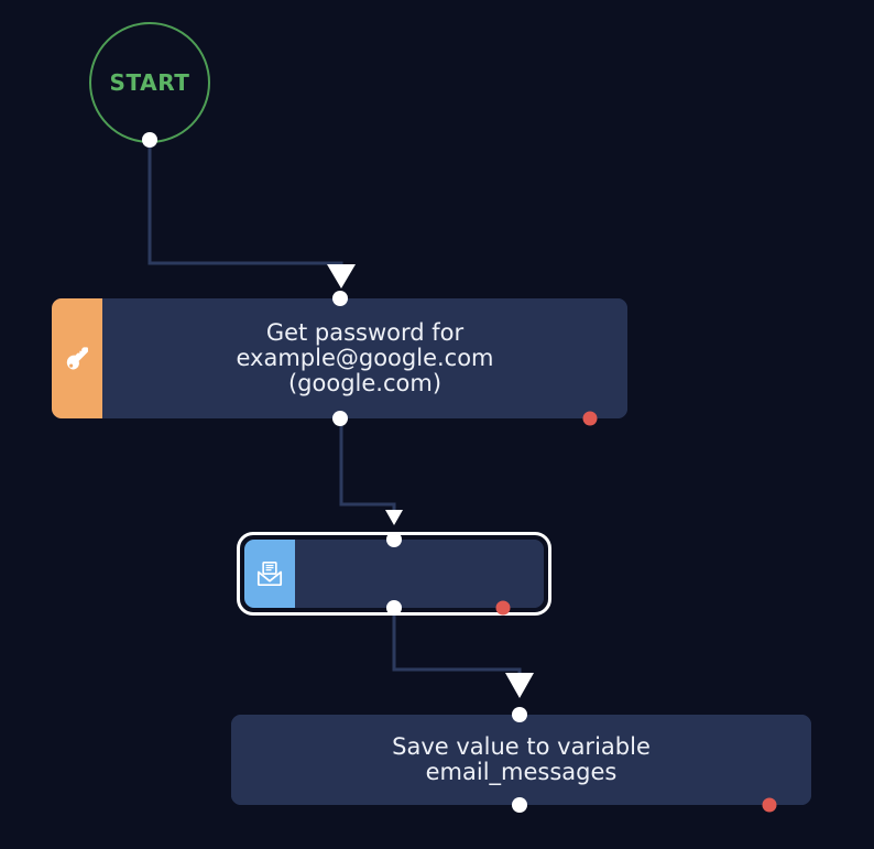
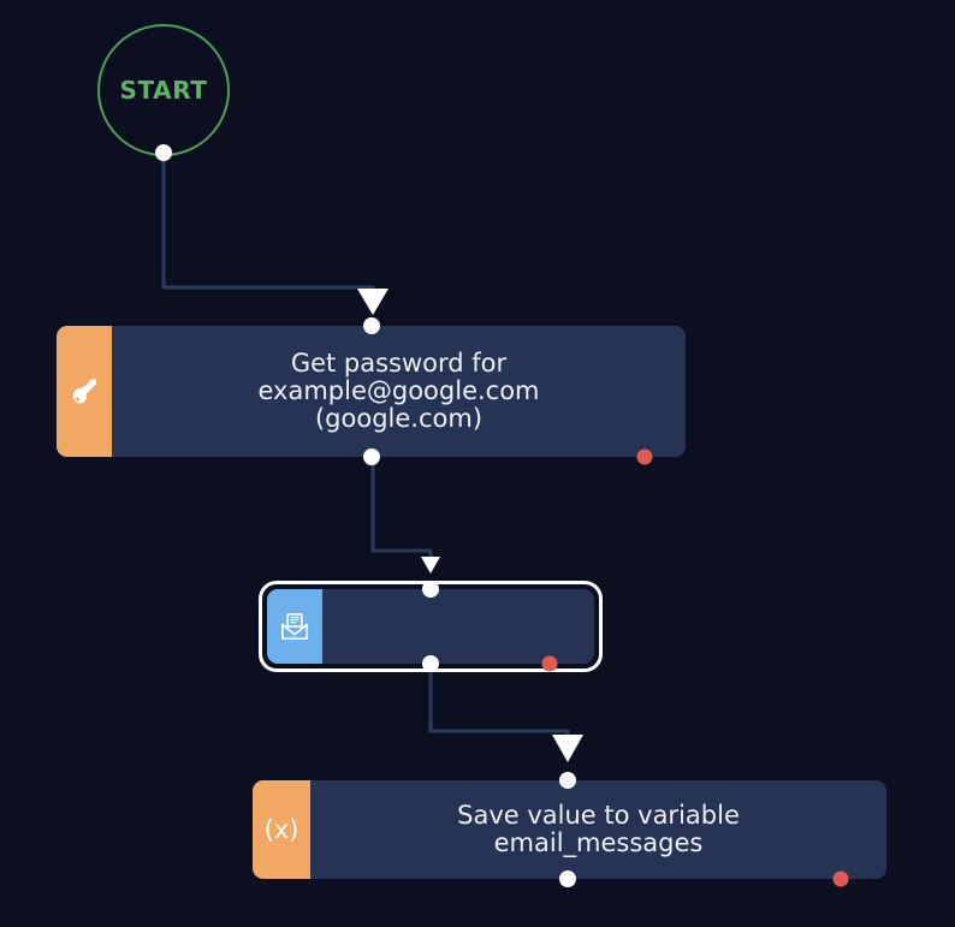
  START
  Get password for
  example@google.com
  (google.com)
+ (x)
  Save value to variable
  email_messages
